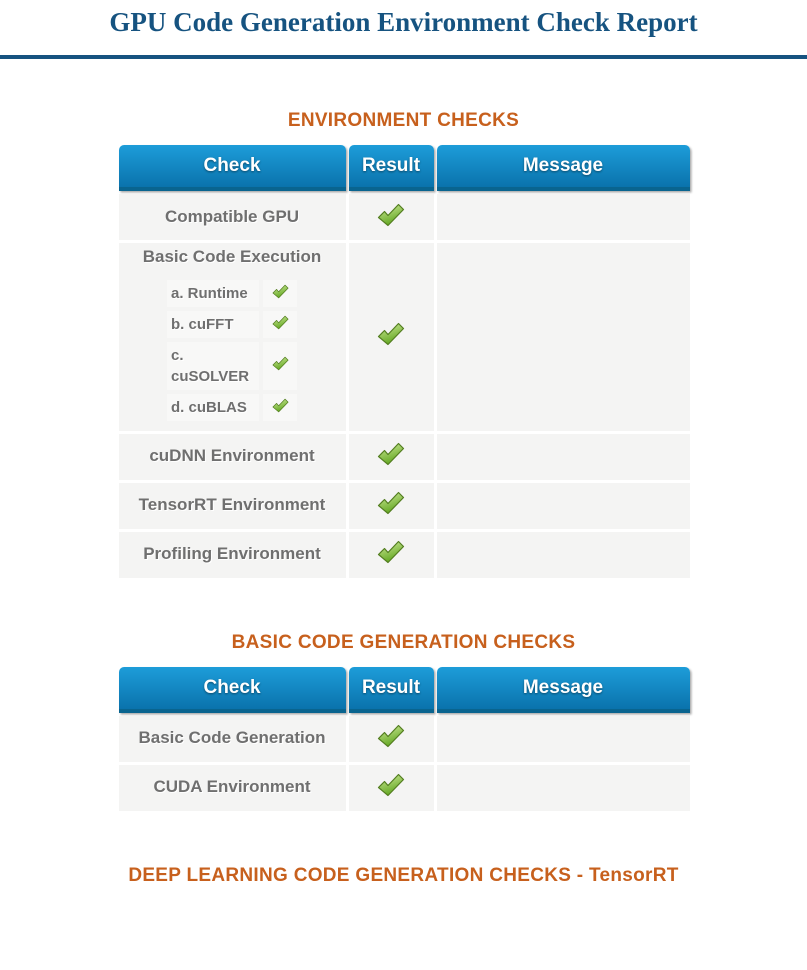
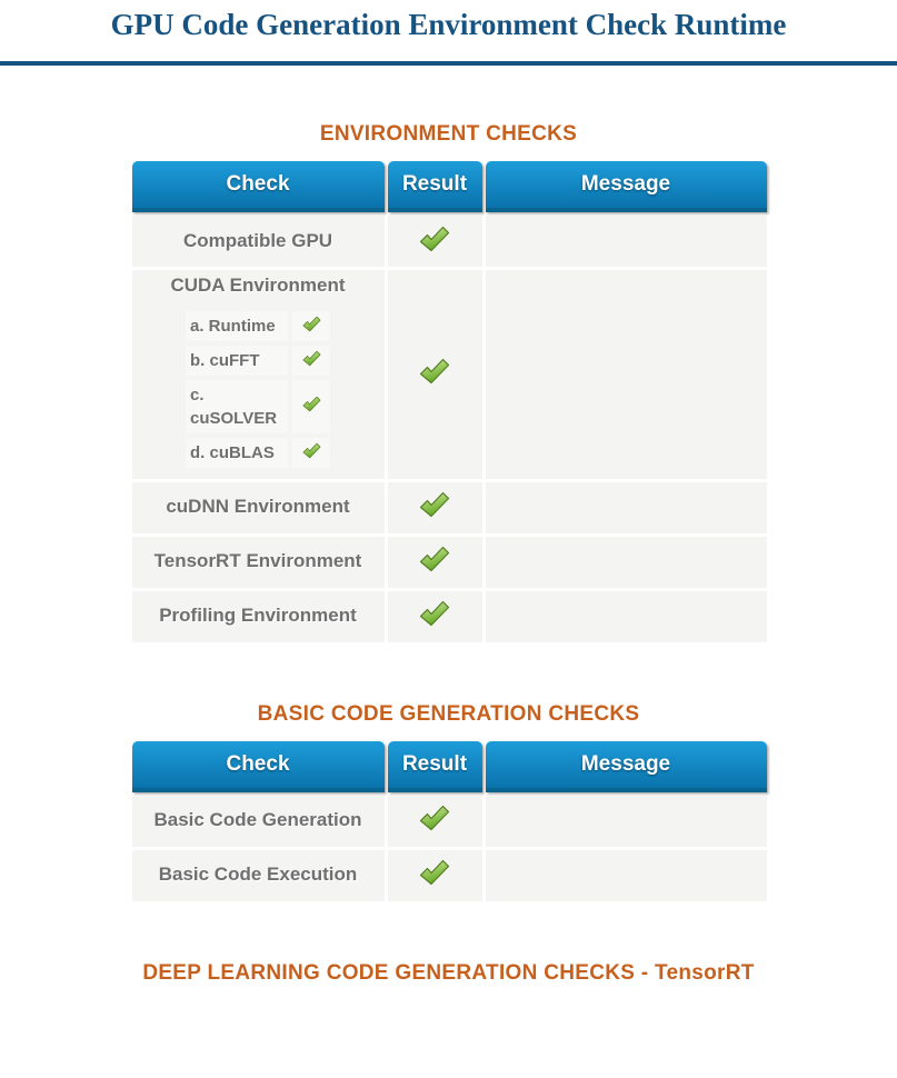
- GPU Code Generation Environment Check Report
+ GPU Code Generation Environment Check Runtime
  ENVIRONMENT CHECKS
  Check	Result	Message
  Compatible GPU
- Basic Code Execution
+ CUDA Environment
  a. Runtime
  b. cuFFT
  c. cuSOLVER
  d. cuBLAS
  cuDNN Environment
  TensorRT Environment
  Profiling Environment
  BASIC CODE GENERATION CHECKS
  Check	Result	Message
  Basic Code Generation
- CUDA Environment
+ Basic Code Execution
  DEEP LEARNING CODE GENERATION CHECKS - TensorRT
